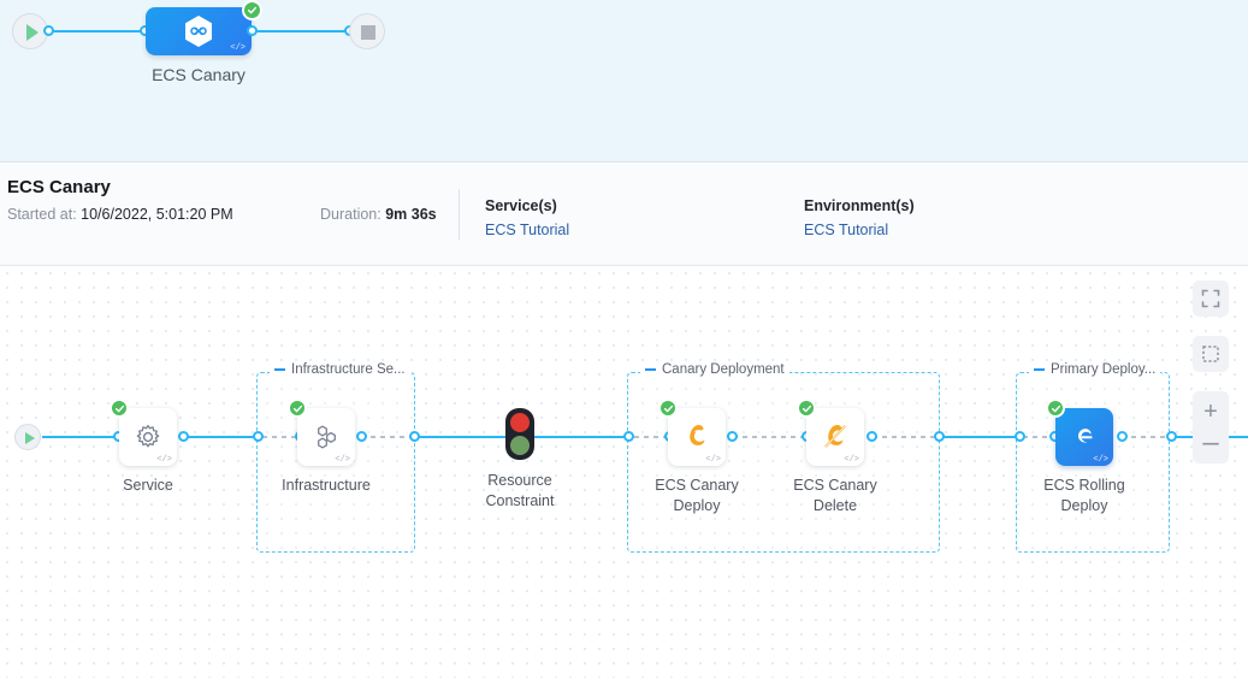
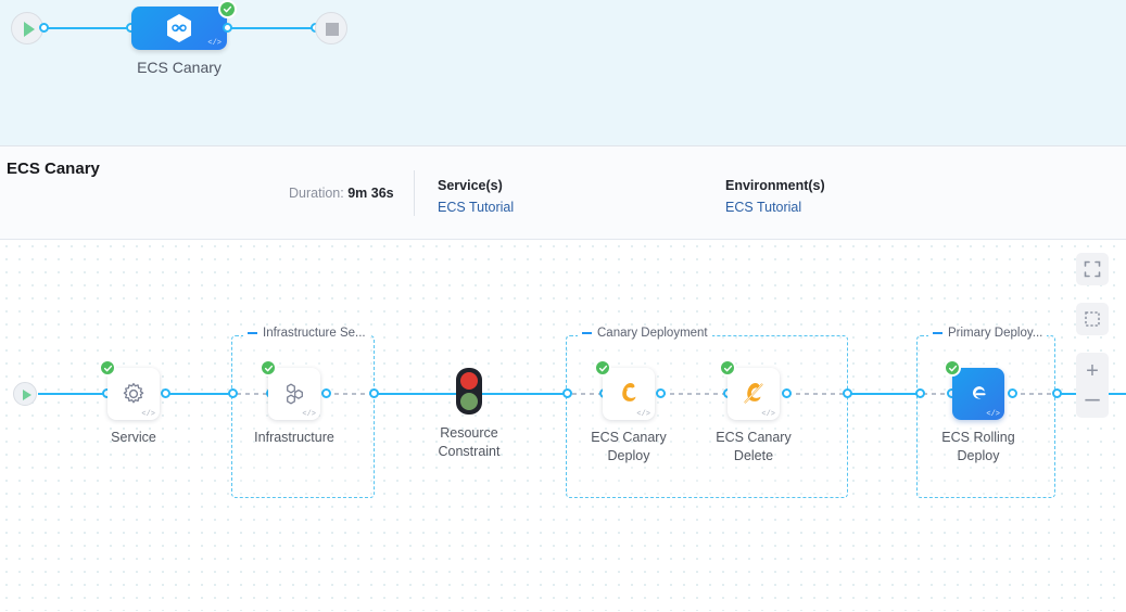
  </>
  ECS Canary
  ECS Canary
- Started at: 10/6/2022, 5:01:20 PM
  Duration: 9m 36s
  Service(s)
  ECS Tutorial
  Environment(s)
  ECS Tutorial
  Infrastructure Se...
  Canary Deployment
  Primary Deploy...
  </>
  Service
  </>
  Infrastructure
  Resource
  Constraint
  </>
  ECS Canary
  Deploy
  </>
  ECS Canary
  Delete
  </>
  ECS Rolling
  Deploy
  +
  –
